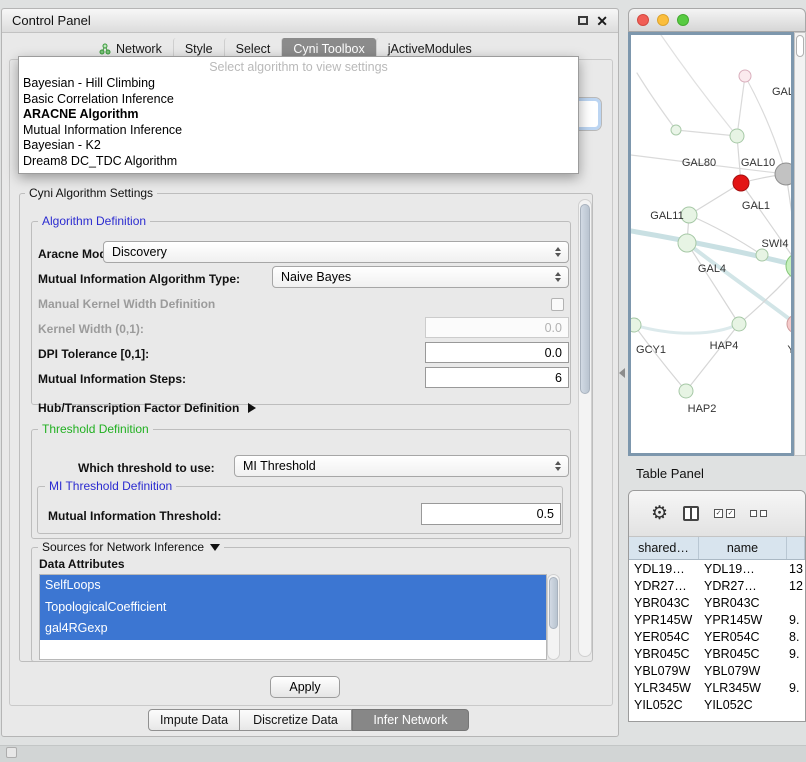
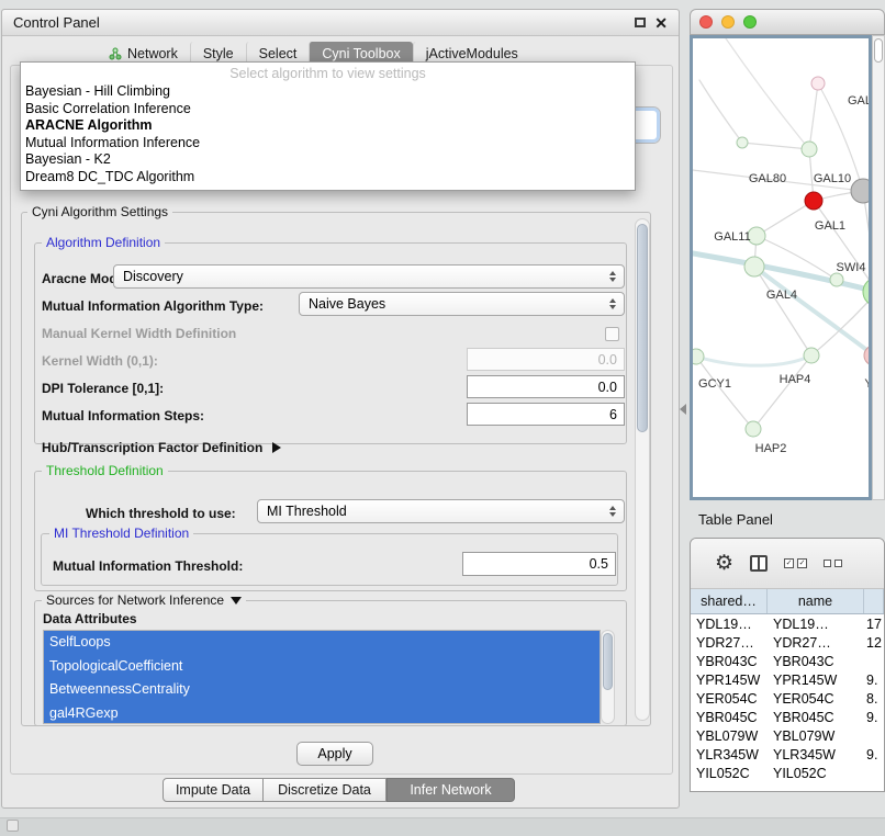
  Control Panel
  ✕
  Network
  Style
  Select
  Cyni Toolbox
  jActiveModules
  Select algorithm to view settings
  Bayesian - Hill Climbing
  Basic Correlation Inference
  ARACNE Algorithm
  Mutual Information Inference
  Bayesian - K2
  Dream8 DC_TDC Algorithm
  Cyni Algorithm Settings
  Algorithm Definition
  Aracne Mo
  Discovery
  Mutual Information Algorithm Type:
  Naive Bayes
  Manual Kernel Width Definition
  Kernel Width (0,1):
  0.0
  DPI Tolerance [0,1]:
  0.0
  Mutual Information Steps:
  6
  Hub/Transcription Factor Definition
  Threshold Definition
  Which threshold to use:
  MI Threshold
  MI Threshold Definition
  Mutual Information Threshold:
  0.5
  Sources for Network Inference
  Data Attributes
  SelfLoops
  TopologicalCoefficient
+ BetweennessCentrality
  gal4RGexp
  Apply
  Impute Data
  Discretize Data
  Infer Network
  GAL
  GAL80
  GAL10
  GAL11
  GAL1
  SWI4
  GAL4
  GCY1
  HAP4
  HAP2
  Table Panel
  ⚙
  shared…
  name
  YDL19…
  YDL19…
- 13
+ 17
  YDR27…
  YDR27…
  12
  YBR043C
  YBR043C
  YPR145W
  YPR145W
  9.
  YER054C
  YER054C
  8.
  YBR045C
  YBR045C
  9.
  YBL079W
  YBL079W
  YLR345W
  YLR345W
  9.
  YIL052C
  YIL052C
